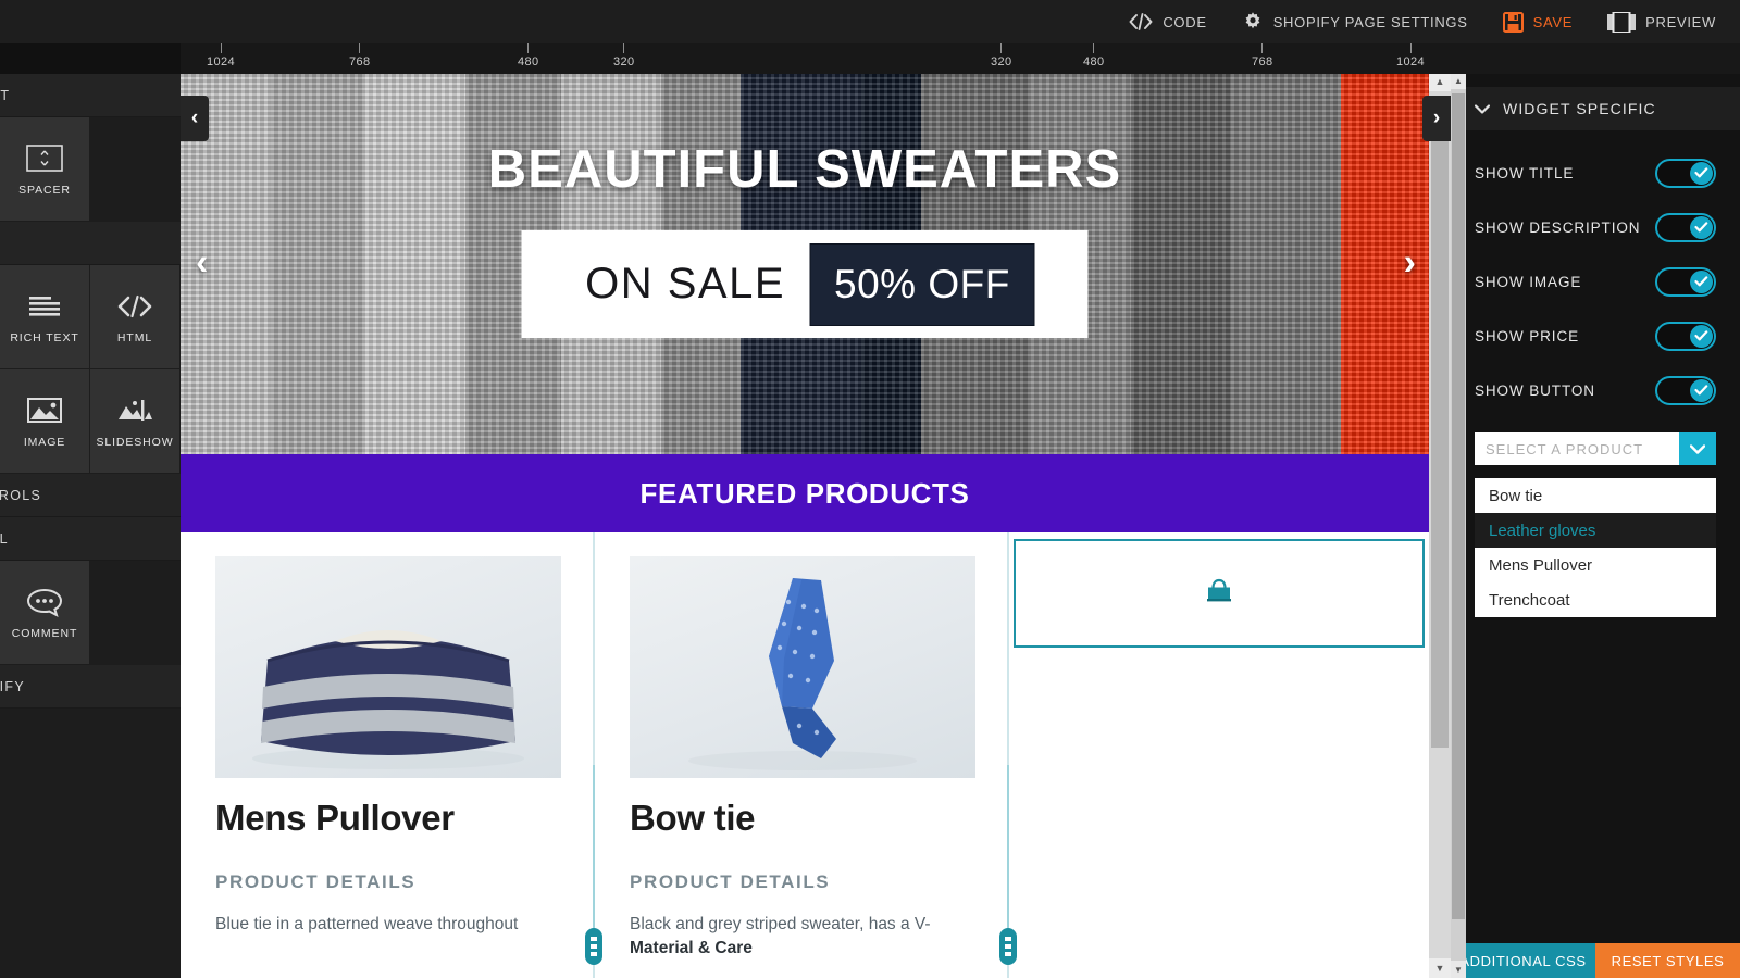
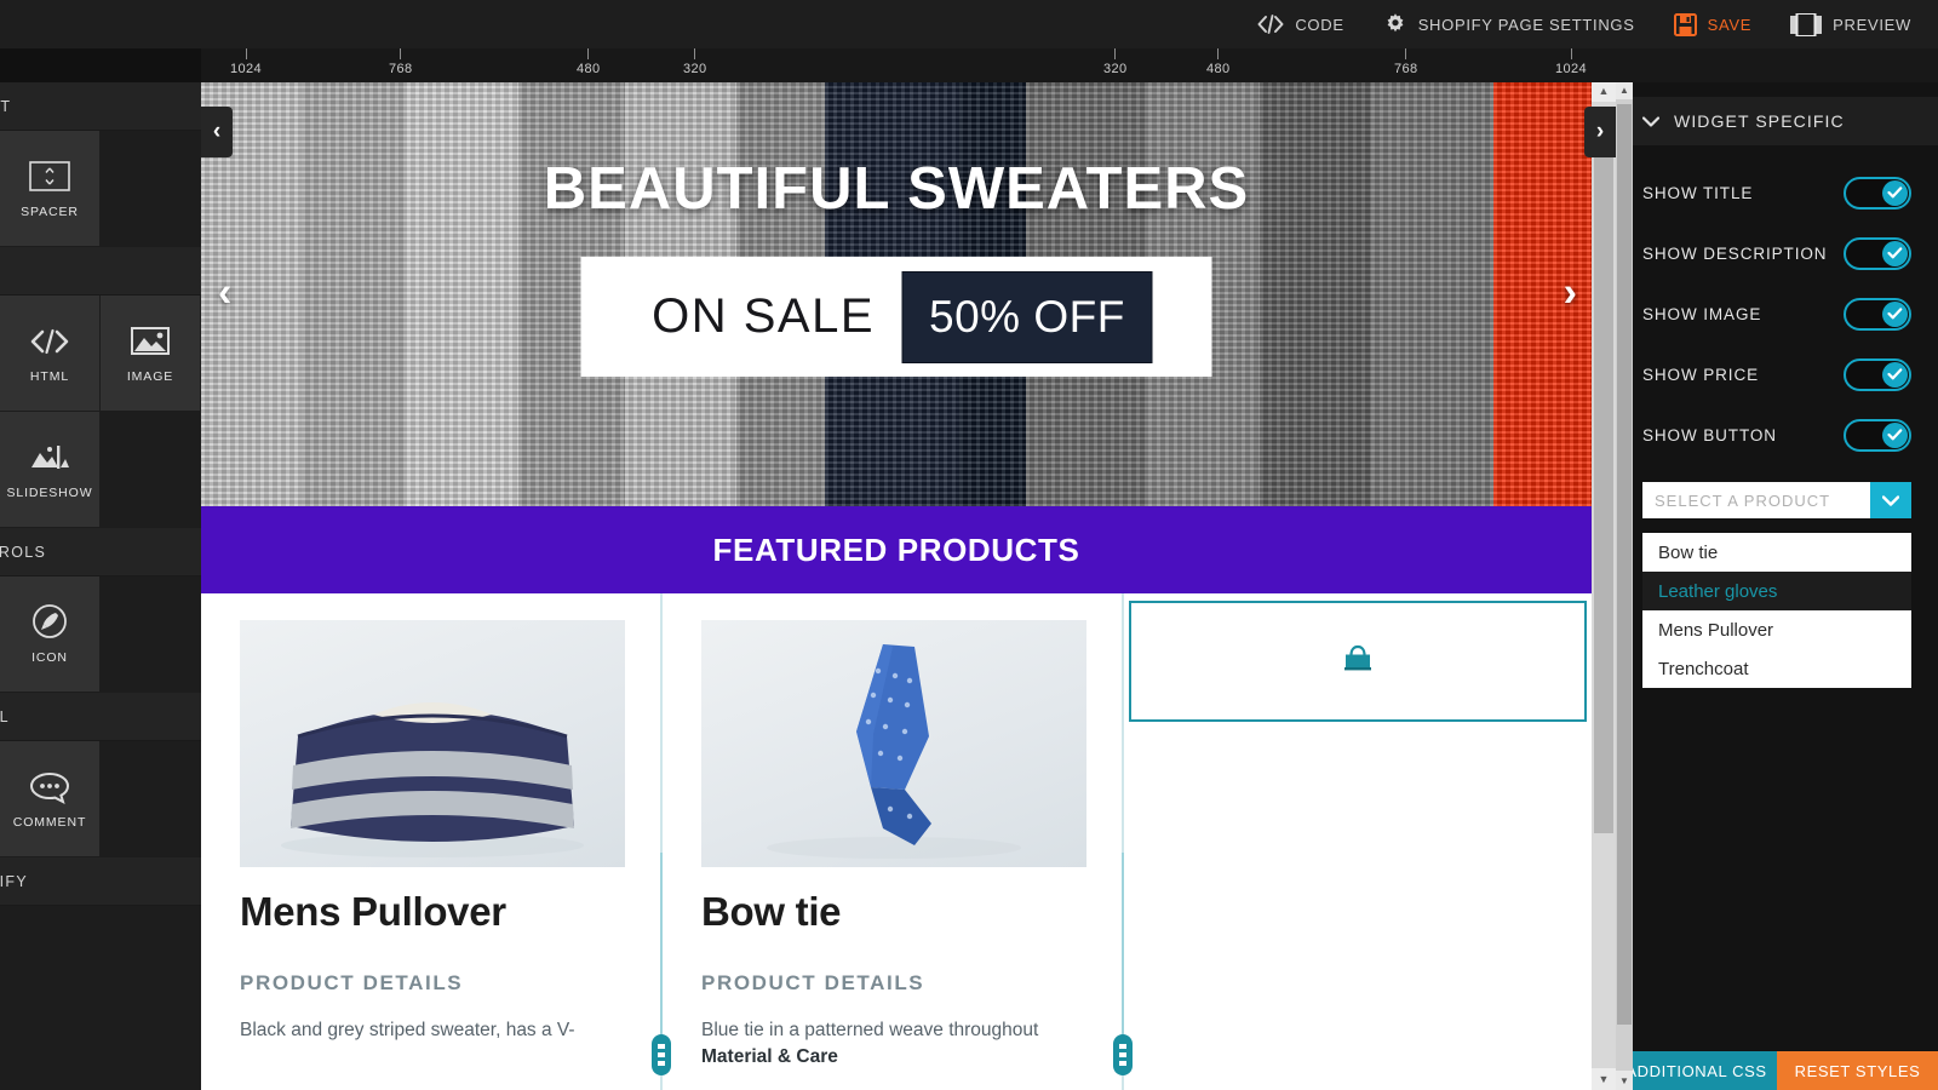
  CODE
  SHOPIFY PAGE SETTINGS
  SAVE
  PREVIEW
  1024
  768
  480
  320
  320
  480
  768
  1024
  SPACER
- RICH TEXT
  HTML
  IMAGE
  SLIDESHOW
  ROLS
+ ICON
  COMMENT
  IFY
  BEAUTIFUL SWEATERS
  ON SALE
  50% OFF
  ‹
  ›
  FEATURED PRODUCTS
  Mens Pullover
  PRODUCT DETAILS
- Blue tie in a patterned weave throughout
+ Black and grey striped sweater, has a V-
  Bow tie
  PRODUCT DETAILS
- Black and grey striped sweater, has a V-
+ Blue tie in a patterned weave throughout
  Material & Care
  ‹
  ›
  ▲
  ▼
  WIDGET SPECIFIC
  SHOW TITLE
  SHOW DESCRIPTION
  SHOW IMAGE
  SHOW PRICE
  SHOW BUTTON
  SELECT A PRODUCT
  Bow tie
  Leather gloves
  Mens Pullover
  Trenchcoat
  DDITIONAL CSS
  RESET STYLES
  ▲
  ▼
